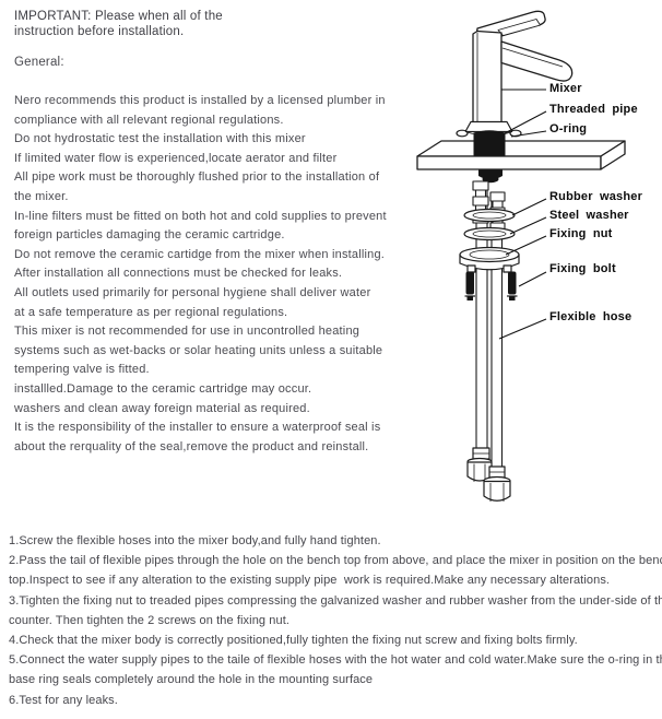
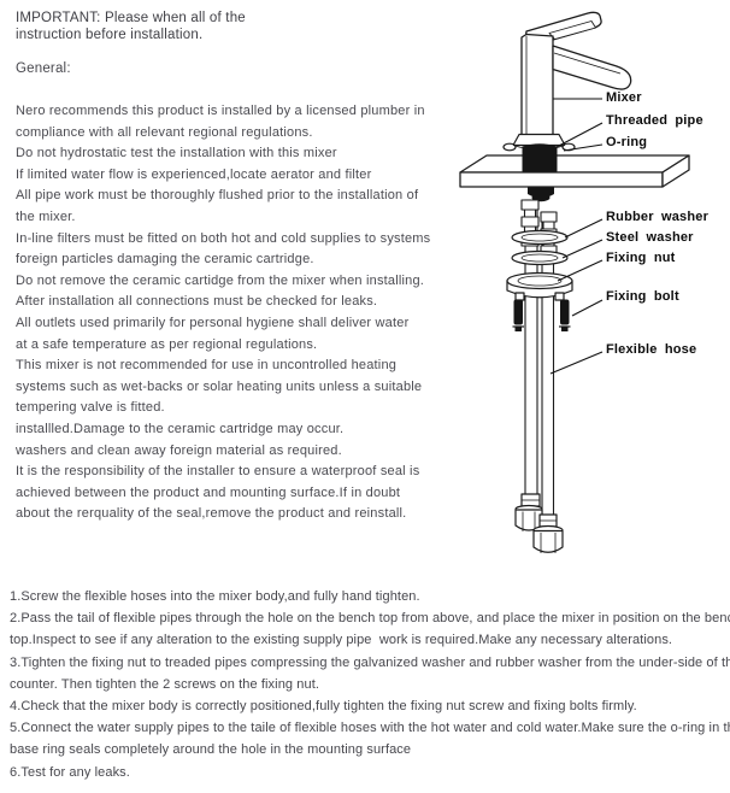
  IMPORTANT: Please when all of the
  instruction before installation.
  General:
  Nero recommends this product is installed by a licensed plumber in
  compliance with all relevant regional regulations.
  Do not hydrostatic test the installation with this mixer
  If limited water flow is experienced,locate aerator and filter
  All pipe work must be thoroughly flushed prior to the installation of
  the mixer.
- In-line filters must be fitted on both hot and cold supplies to prevent
+ In-line filters must be fitted on both hot and cold supplies to systems
  foreign particles damaging the ceramic cartridge.
  Do not remove the ceramic cartidge from the mixer when installing.
  After installation all connections must be checked for leaks.
  All outlets used primarily for personal hygiene shall deliver water
  at a safe temperature as per regional regulations.
  This mixer is not recommended for use in uncontrolled heating
  systems such as wet-backs or solar heating units unless a suitable
  tempering valve is fitted.
  installled.Damage to the ceramic cartridge may occur.
  washers and clean away foreign material as required.
  It is the responsibility of the installer to ensure a waterproof seal is
+ achieved between the product and mounting surface.If in doubt
  about the rerquality of the seal,remove the product and reinstall.
  1.Screw the flexible hoses into the mixer body,and fully hand tighten.
  2.Pass the tail of flexible pipes through the hole on the bench top from above, and place the mixer in position on the ben
  top.Inspect to see if any alteration to the existing supply pipe work is required.Make any necessary alterations.
  3.Tighten the fixing nut to treaded pipes compressing the galvanized washer and rubber washer from the under-side of th
  counter. Then tighten the 2 screws on the fixing nut.
  4.Check that the mixer body is correctly positioned,fully tighten the fixing nut screw and fixing bolts firmly.
  5.Connect the water supply pipes to the taile of flexible hoses with the hot water and cold water.Make sure the o-ring in t
  base ring seals completely around the hole in the mounting surface
  6.Test for any leaks.
  Mixer
  Threaded pipe
  O-ring
  Rubber washer
  Steel washer
  Fixing nut
  Fixing bolt
  Flexible hose
